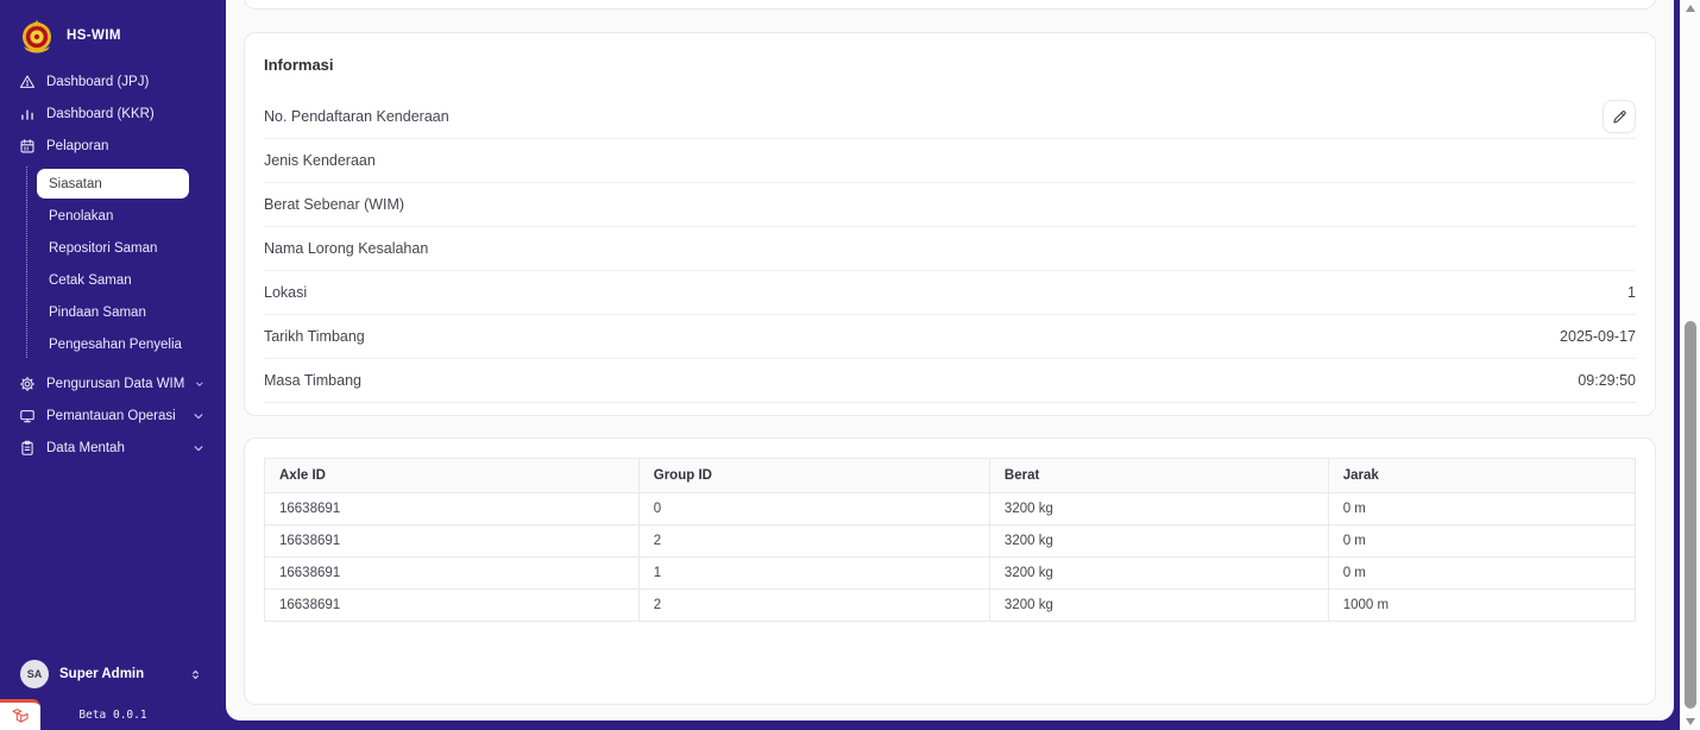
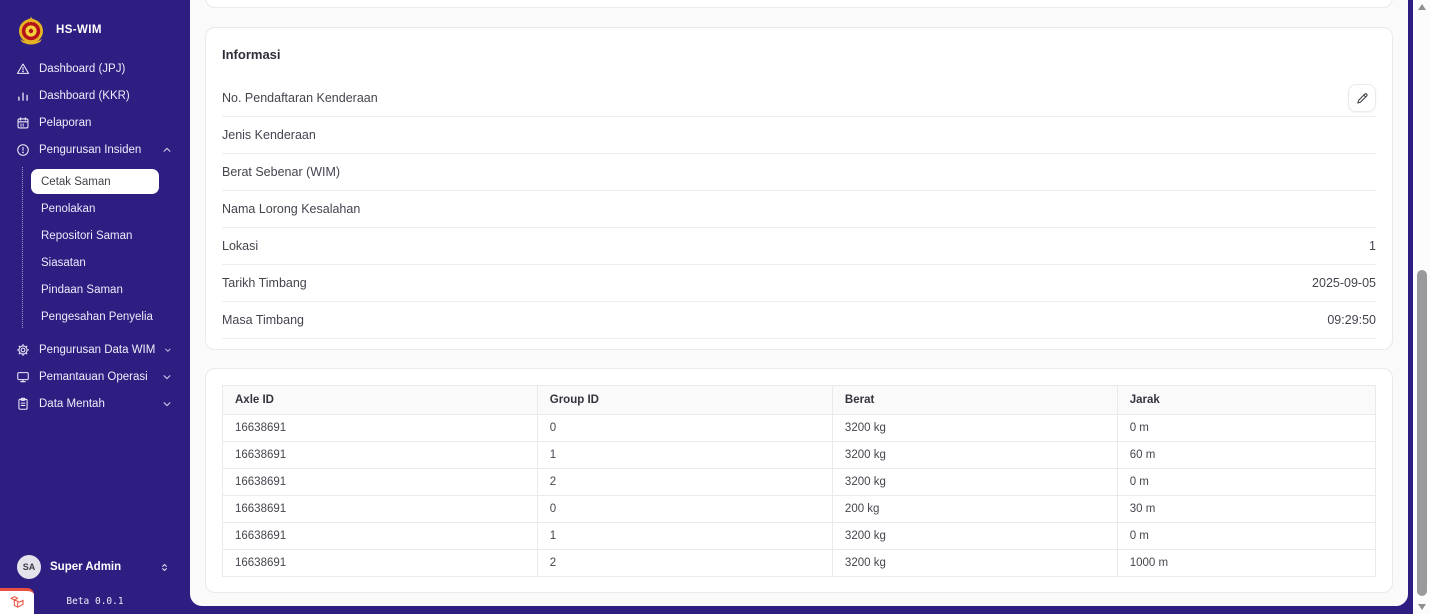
  HS-WIM
  Dashboard (JPJ)
  Dashboard (KKR)
  Pelaporan
+ Pengurusan Insiden
- Siasatan
+ Cetak Saman
  Penolakan
  Repositori Saman
- Cetak Saman
+ Siasatan
  Pindaan Saman
  Pengesahan Penyelia
  Pengurusan Data WIM
  Pemantauan Operasi
  Data Mentah
  SA
  Super Admin
  Beta 0.0.1
  Informasi
  No. Pendaftaran Kenderaan
  Jenis Kenderaan
  Berat Sebenar (WIM)
  Nama Lorong Kesalahan
  Lokasi
  1
  Tarikh Timbang
- 2025-09-17
+ 2025-09-05
  Masa Timbang
  09:29:50
  Axle ID	Group ID	Berat	Jarak
  16638691	0	3200 kg	0 m
+ 16638691	1	3200 kg	60 m
  16638691	2	3200 kg	0 m
+ 16638691	0	200 kg	30 m
  16638691	1	3200 kg	0 m
  16638691	2	3200 kg	1000 m
